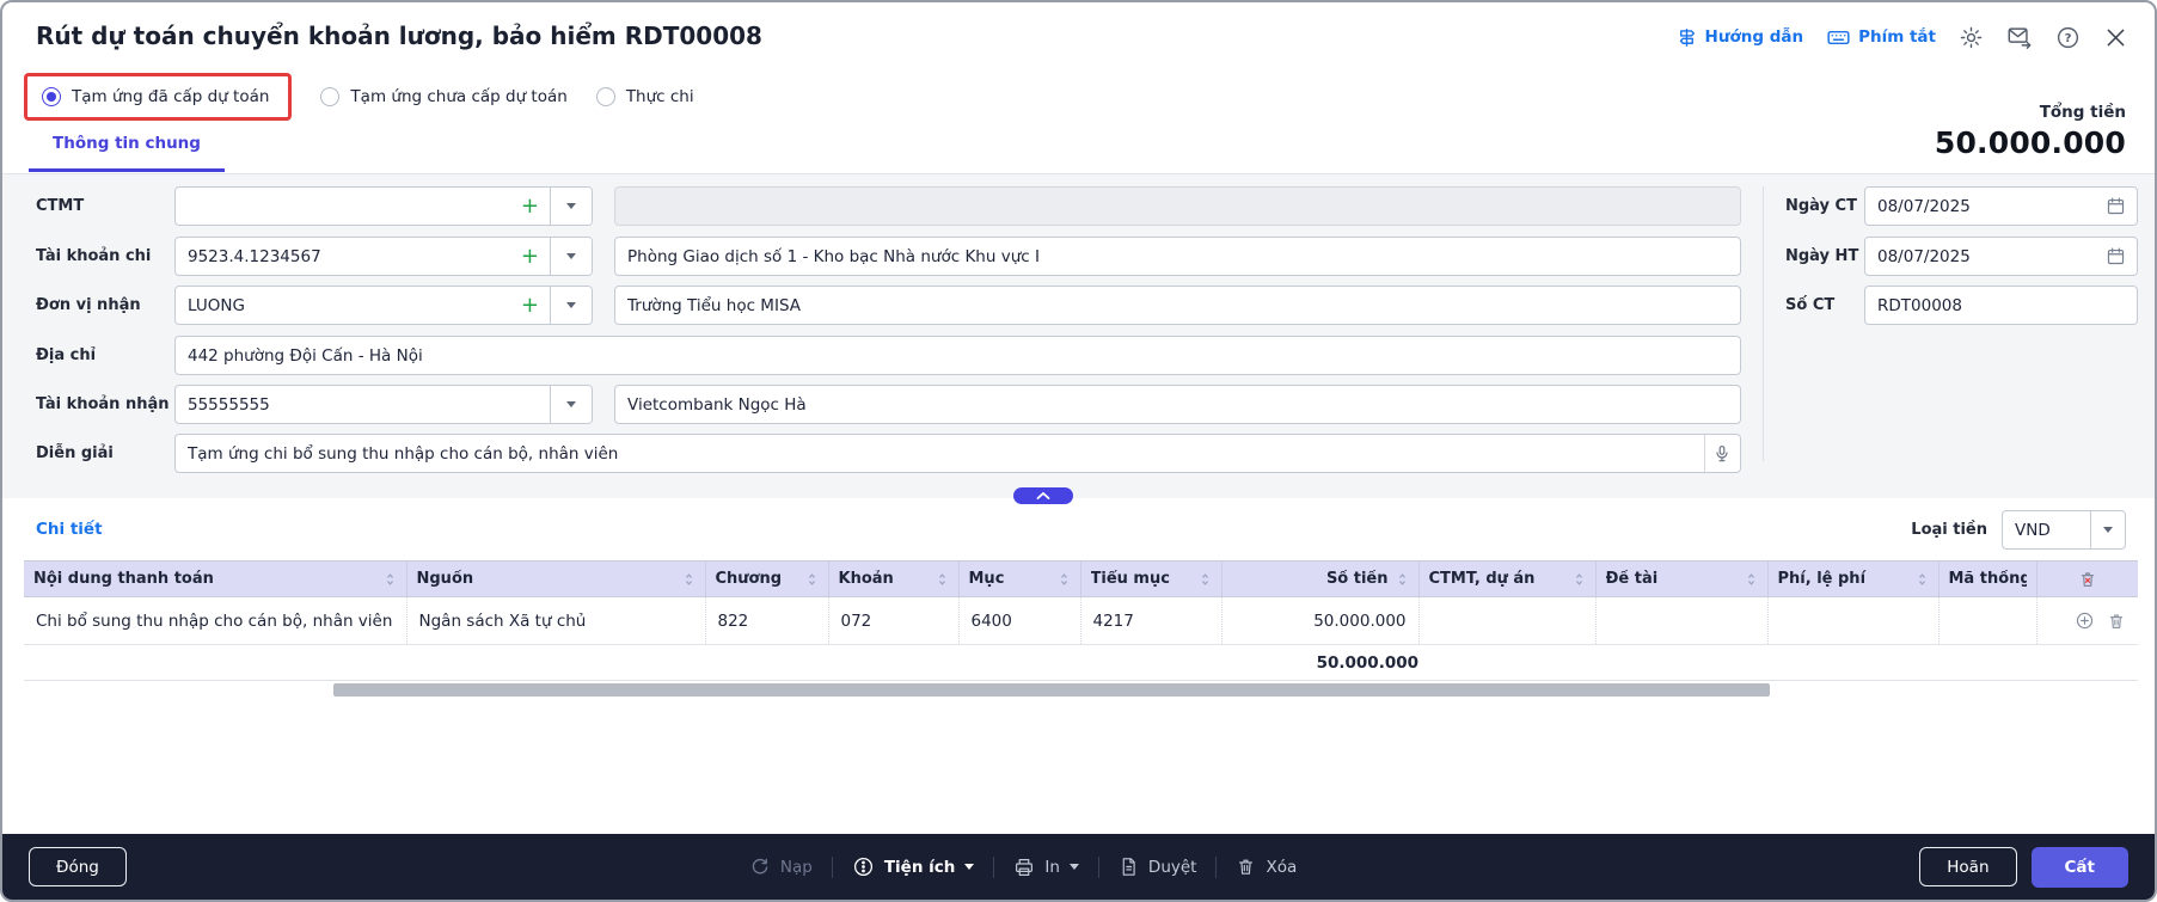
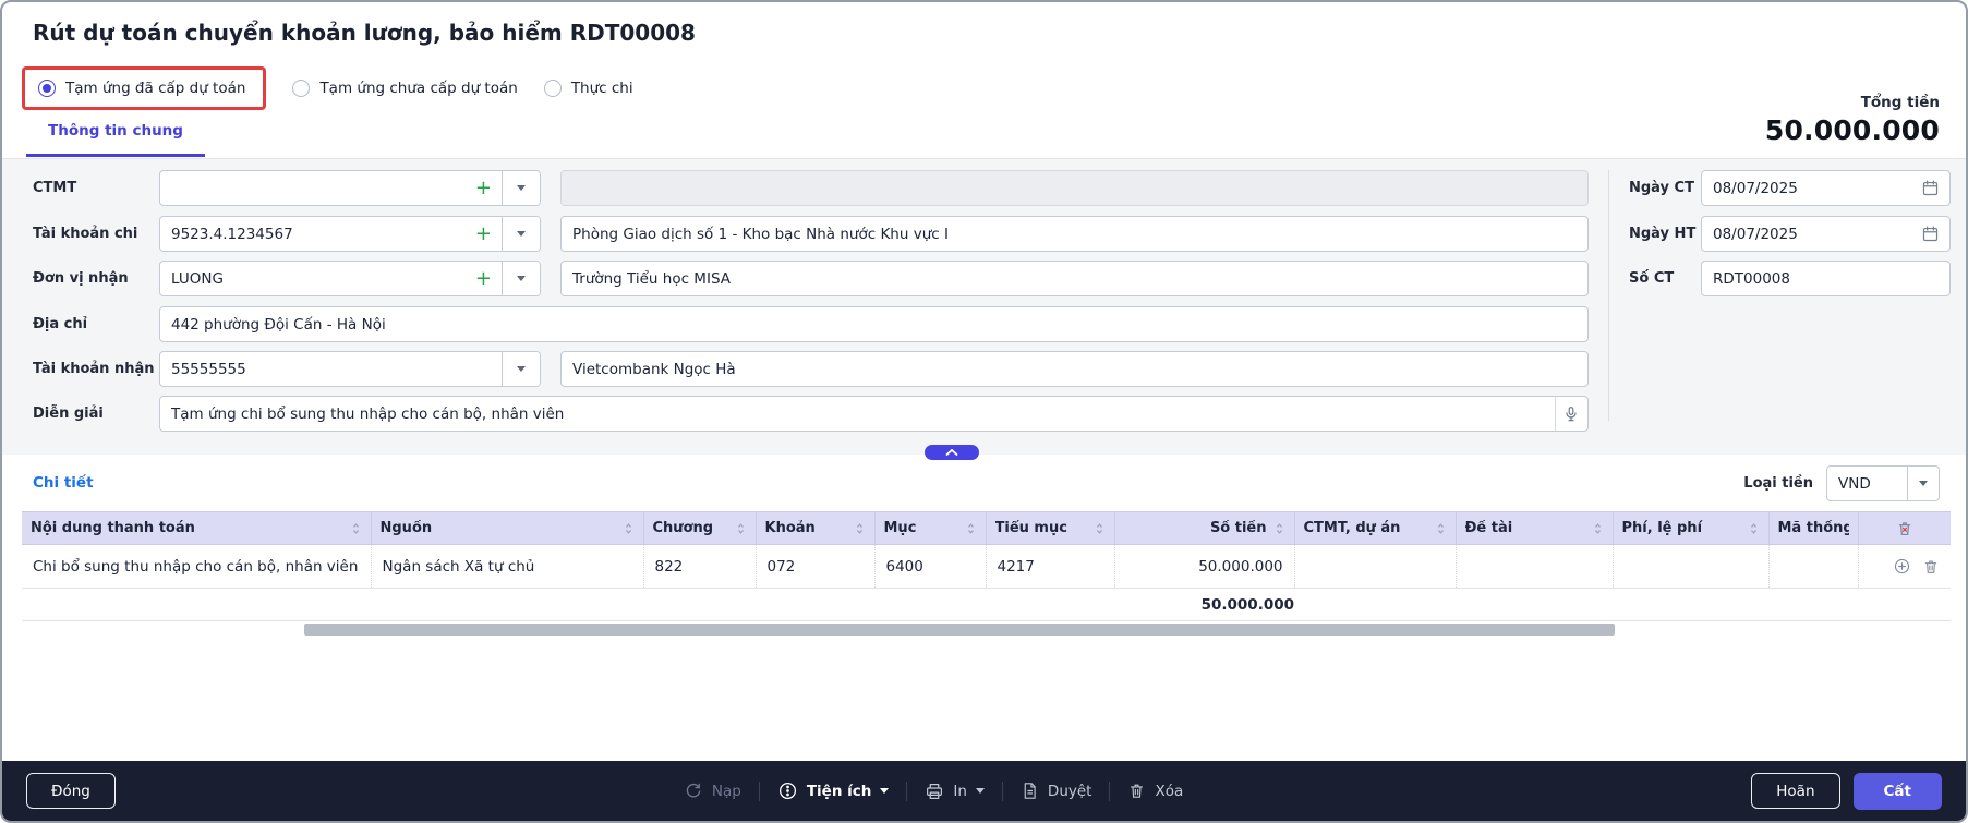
  Rút dự toán chuyển khoản lương, bảo hiểm RDT00008
- Hướng dẫn
- Phím tắt
- ?
  Tạm ứng đã cấp dự toán
  Tạm ứng chưa cấp dự toán
  Thực chi
  Tổng tiền
  50.000.000
  Thông tin chung
  CTMT
  +
  Tài khoản chi
  9523.4.1234567
  +
  Phòng Giao dịch số 1 - Kho bạc Nhà nước Khu vực I
  Đơn vị nhận
  LUONG
  +
  Trường Tiểu học MISA
  Địa chỉ
  442 phường Đội Cấn - Hà Nội
  Tài khoản nhận
  55555555
  Vietcombank Ngọc Hà
  Diễn giải
  Tạm ứng chi bổ sung thu nhập cho cán bộ, nhân viên
  Ngày CT
  08/07/2025
  Ngày HT
  08/07/2025
  Số CT
  RDT00008
  Chi tiết
  Loại tiền
  VND
  Nội dung thanh toán	Nguồn	Chương	Khoản	Mục	Tiểu mục	Số tiền	CTMT, dự án	Đề tài	Phí, lệ phí	Mã thống
  Chi bổ sung thu nhập cho cán bộ, nhân viên	Ngân sách Xã tự chủ	822	072	6400	4217	50.000.000
  50.000.000
  Đóng
  Nạp
  Tiện ích
  In
  Duyệt
  Xóa
  Hoãn
  Cất
